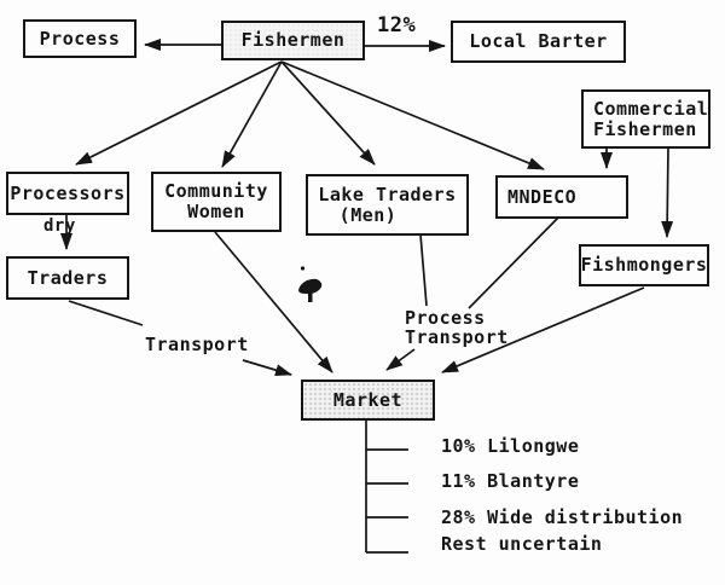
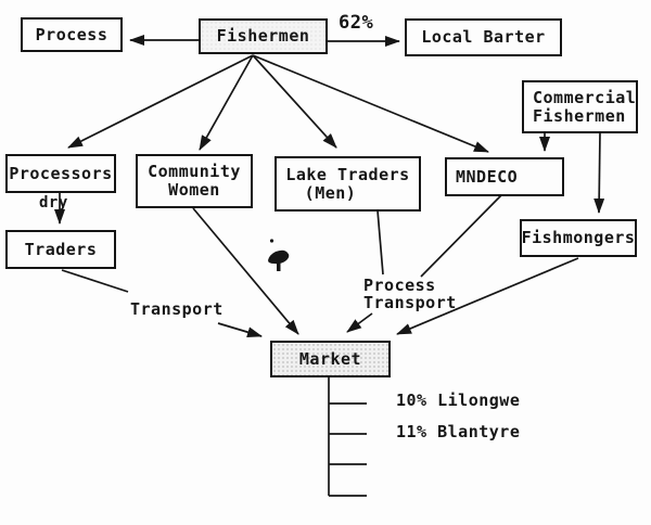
  Process
  Fishermen
  Local Barter
  Commercial
  Fishermen
  Processors
  Community
  Women
  Lake Traders
  (Men)
  MNDECO
  Fishmongers
  Traders
  Market
- 12%
+ 62%
  dry
  Transport
  Process
  Transport
  10% Lilongwe
  11% Blantyre
- 28% Wide distribution
- Rest uncertain
